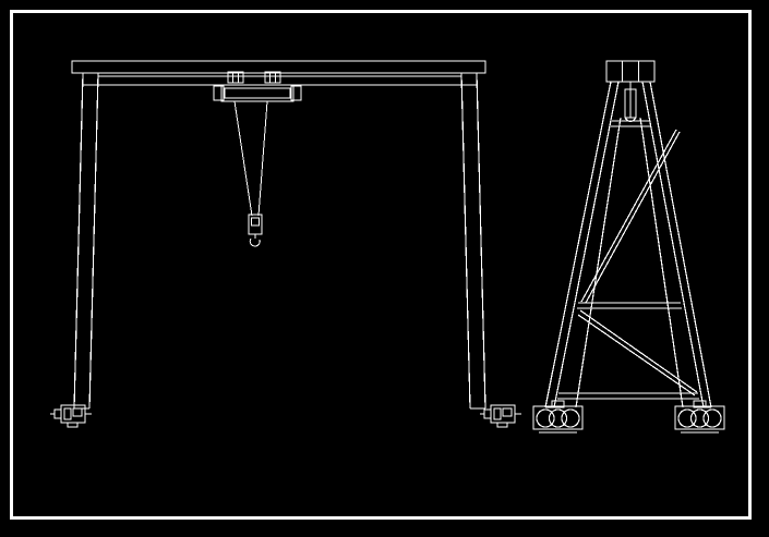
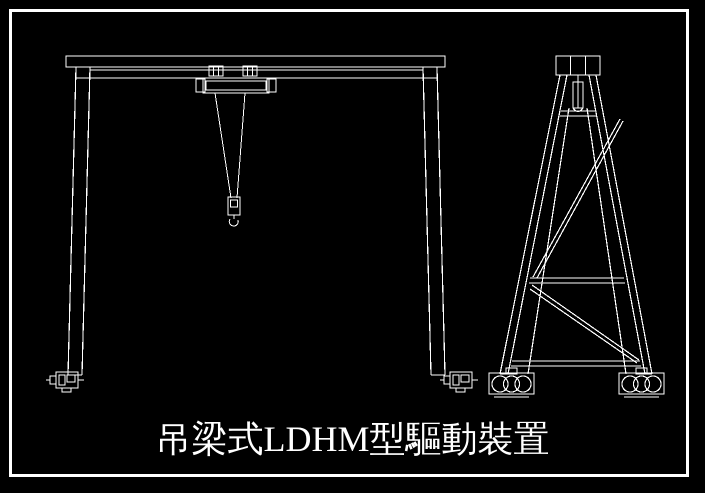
+ 吊梁式LDHM型驅動裝置
